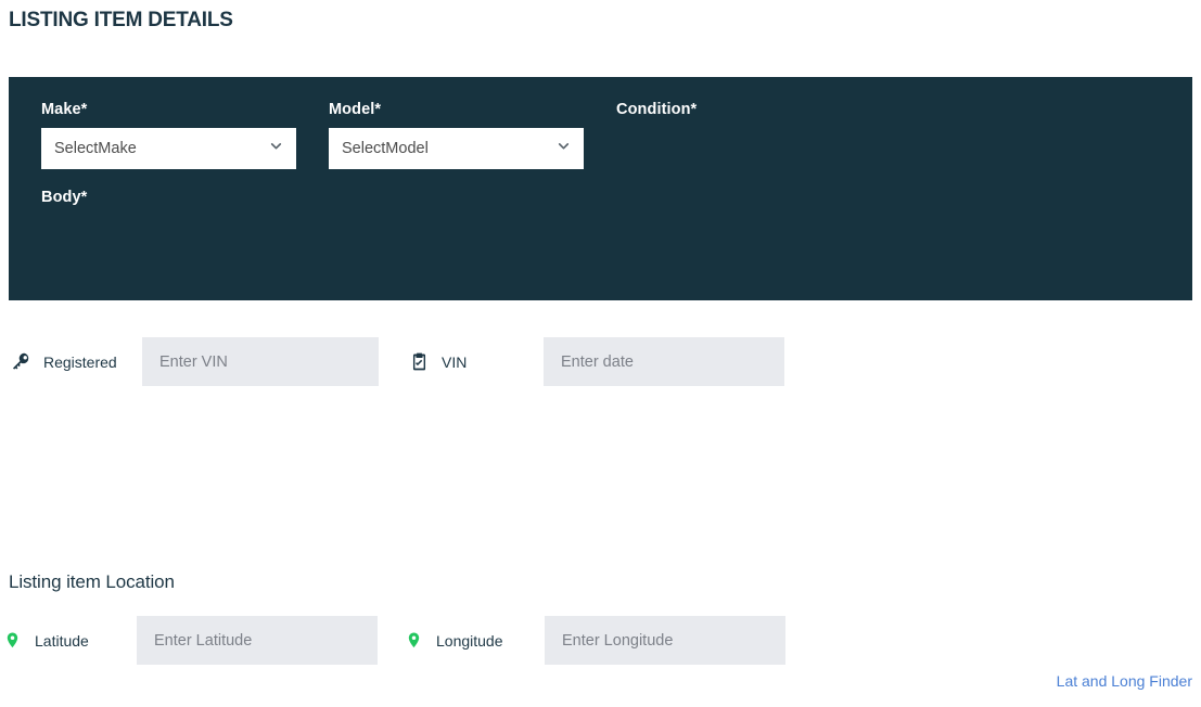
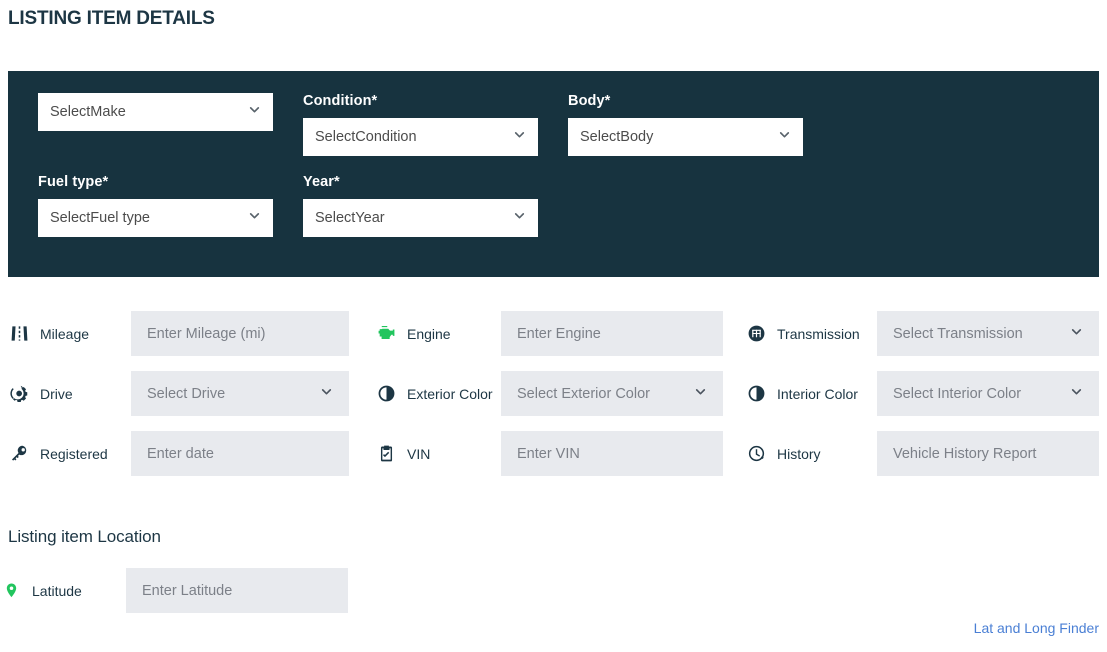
  LISTING ITEM DETAILS
- Make*
  SelectMake
- Model*
- SelectModel
  Condition*
+ SelectCondition
  Body*
+ SelectBody
+ Fuel type*
+ SelectFuel type
+ Year*
+ SelectYear
+ Mileage
+ Enter Mileage (mi)
+ Engine
+ Enter Engine
+ Transmission
+ Select Transmission
+ Drive
+ Select Drive
+ Exterior Color
+ Select Exterior Color
+ Interior Color
+ Select Interior Color
  Registered
- Enter VIN
+ Enter date
  VIN
- Enter date
+ Enter VIN
+ History
+ Vehicle History Report
  Listing item Location
  Latitude
  Enter Latitude
- Longitude
- Enter Longitude
  Lat and Long Finder
